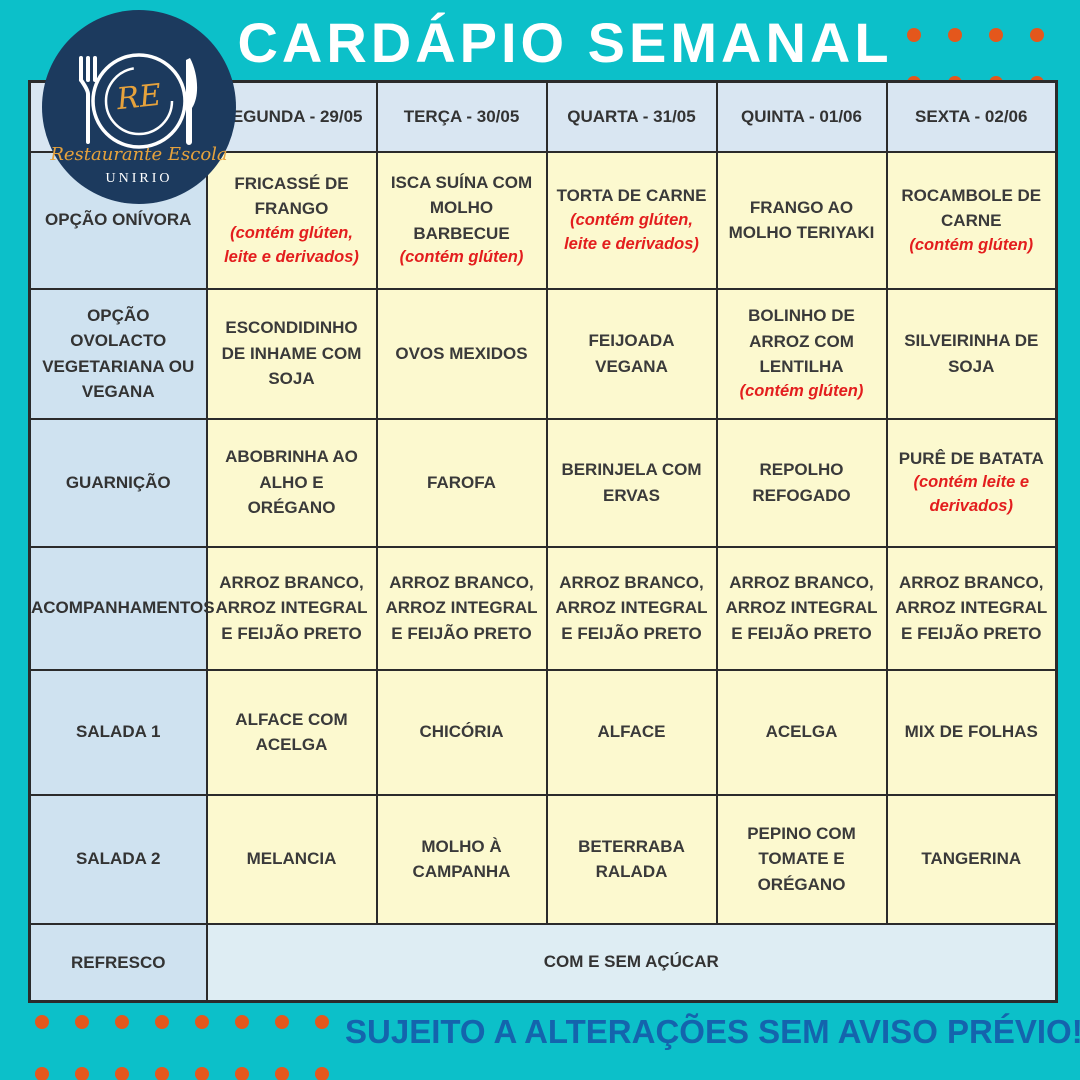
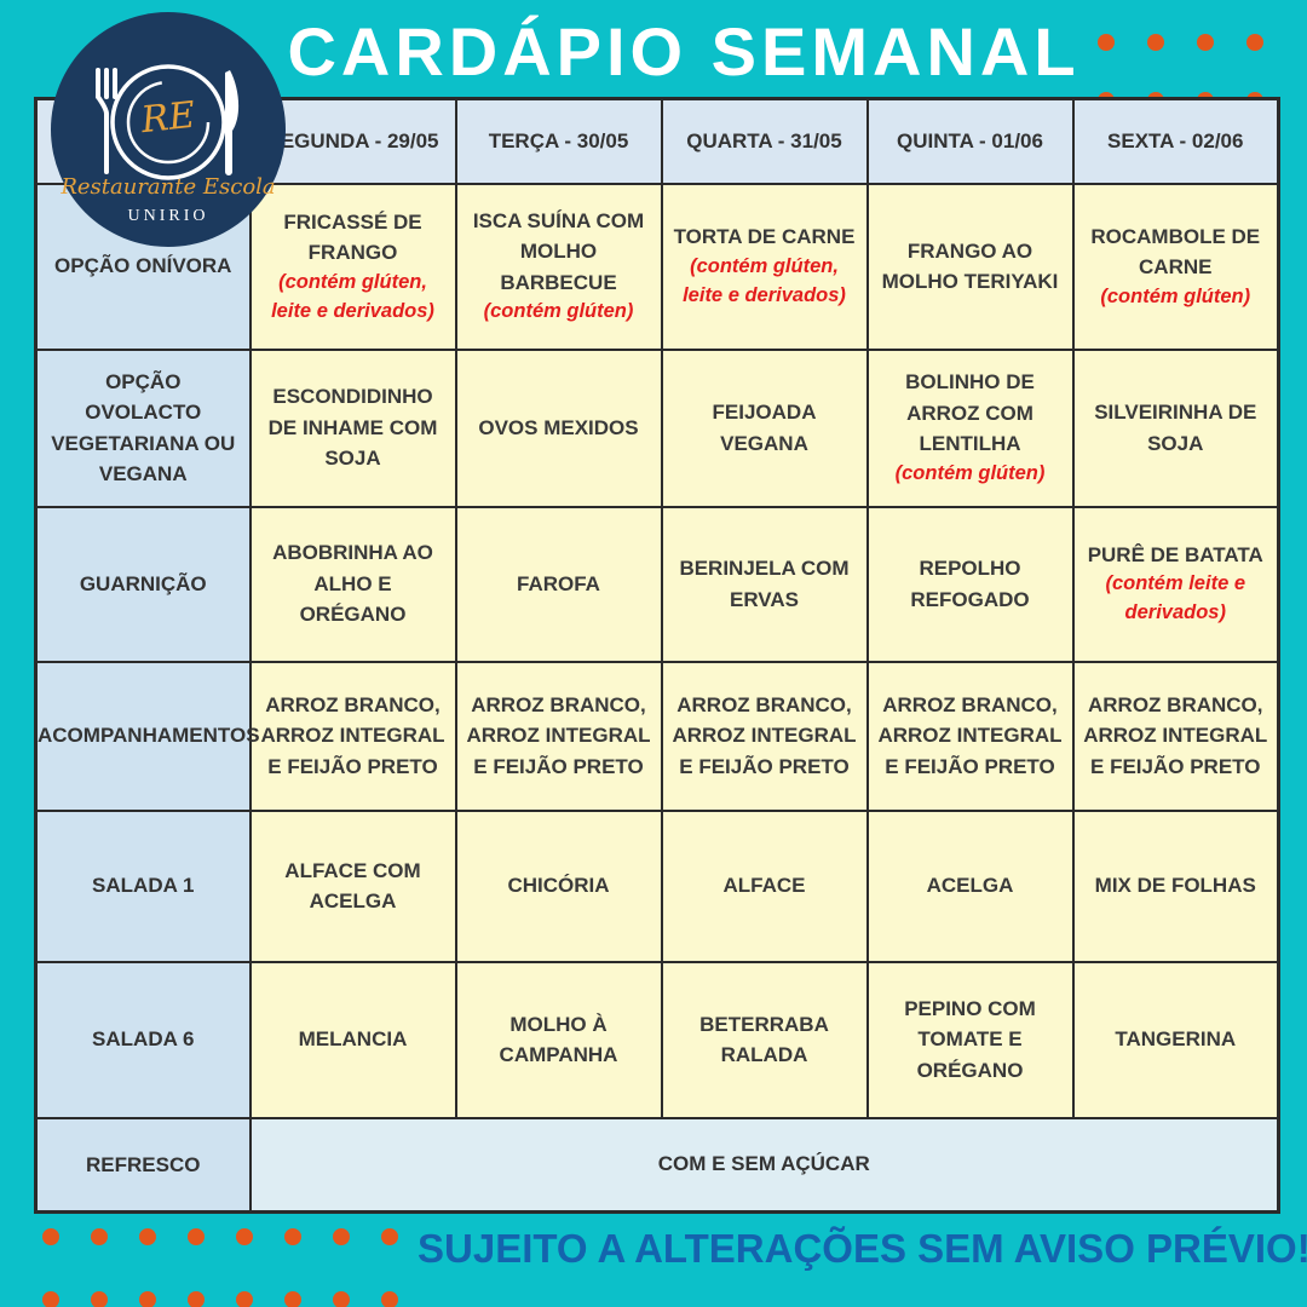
  CARDÁPIO SEMANAL
  	EGUNDA - 29/05	TERÇA - 30/05	QUARTA - 31/05	QUINTA - 01/06	SEXTA - 02/06
  OPÇÃO ONÍVORA	FRICASSÉ DE FRANGO (contém glúten, leite e derivados)	ISCA SUÍNA COM MOLHO BARBECUE (contém glúten)	TORTA DE CARNE (contém glúten, leite e derivados)	FRANGO AO MOLHO TERIYAKI	ROCAMBOLE DE CARNE (contém glúten)
  OPÇÃO OVOLACTO VEGETARIANA OU VEGANA	ESCONDIDINHO DE INHAME COM SOJA	OVOS MEXIDOS	FEIJOADA VEGANA	BOLINHO DE ARROZ COM LENTILHA (contém glúten)	SILVEIRINHA DE SOJA
  GUARNIÇÃO	ABOBRINHA AO ALHO E ORÉGANO	FAROFA	BERINJELA COM ERVAS	REPOLHO REFOGADO	PURÊ DE BATATA (contém leite e derivados)
  ACOMPANHAMENTOS	ARROZ BRANCO, ARROZ INTEGRAL E FEIJÃO PRETO	ARROZ BRANCO, ARROZ INTEGRAL E FEIJÃO PRETO	ARROZ BRANCO, ARROZ INTEGRAL E FEIJÃO PRETO	ARROZ BRANCO, ARROZ INTEGRAL E FEIJÃO PRETO	ARROZ BRANCO, ARROZ INTEGRAL E FEIJÃO PRETO
  SALADA 1	ALFACE COM ACELGA	CHICÓRIA	ALFACE	ACELGA	MIX DE FOLHAS
- SALADA 2	MELANCIA	MOLHO À CAMPANHA	BETERRABA RALADA	PEPINO COM TOMATE E ORÉGANO	TANGERINA
+ SALADA 6	MELANCIA	MOLHO À CAMPANHA	BETERRABA RALADA	PEPINO COM TOMATE E ORÉGANO	TANGERINA
  REFRESCO	COM E SEM AÇÚCAR
  Restaurante Escola
  UNIRIO
  SUJEITO A ALTERAÇÕES SEM AVISO PRÉVIO!
